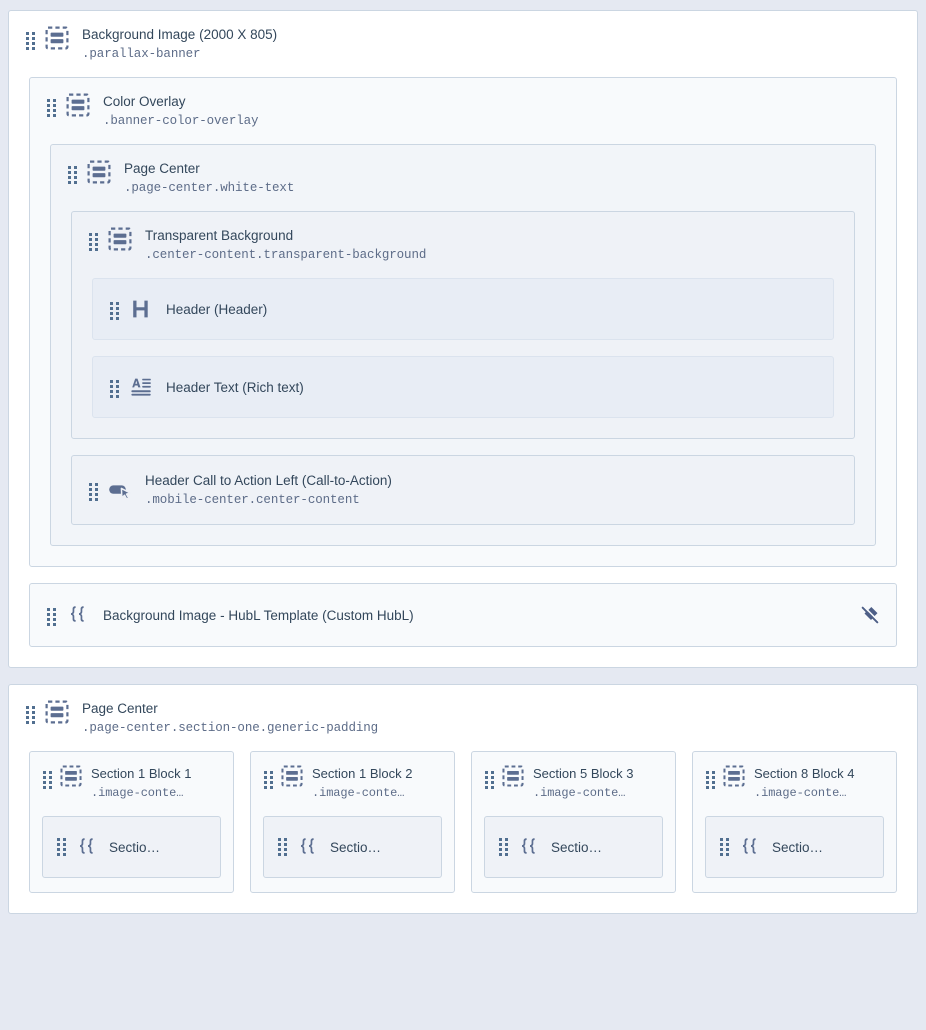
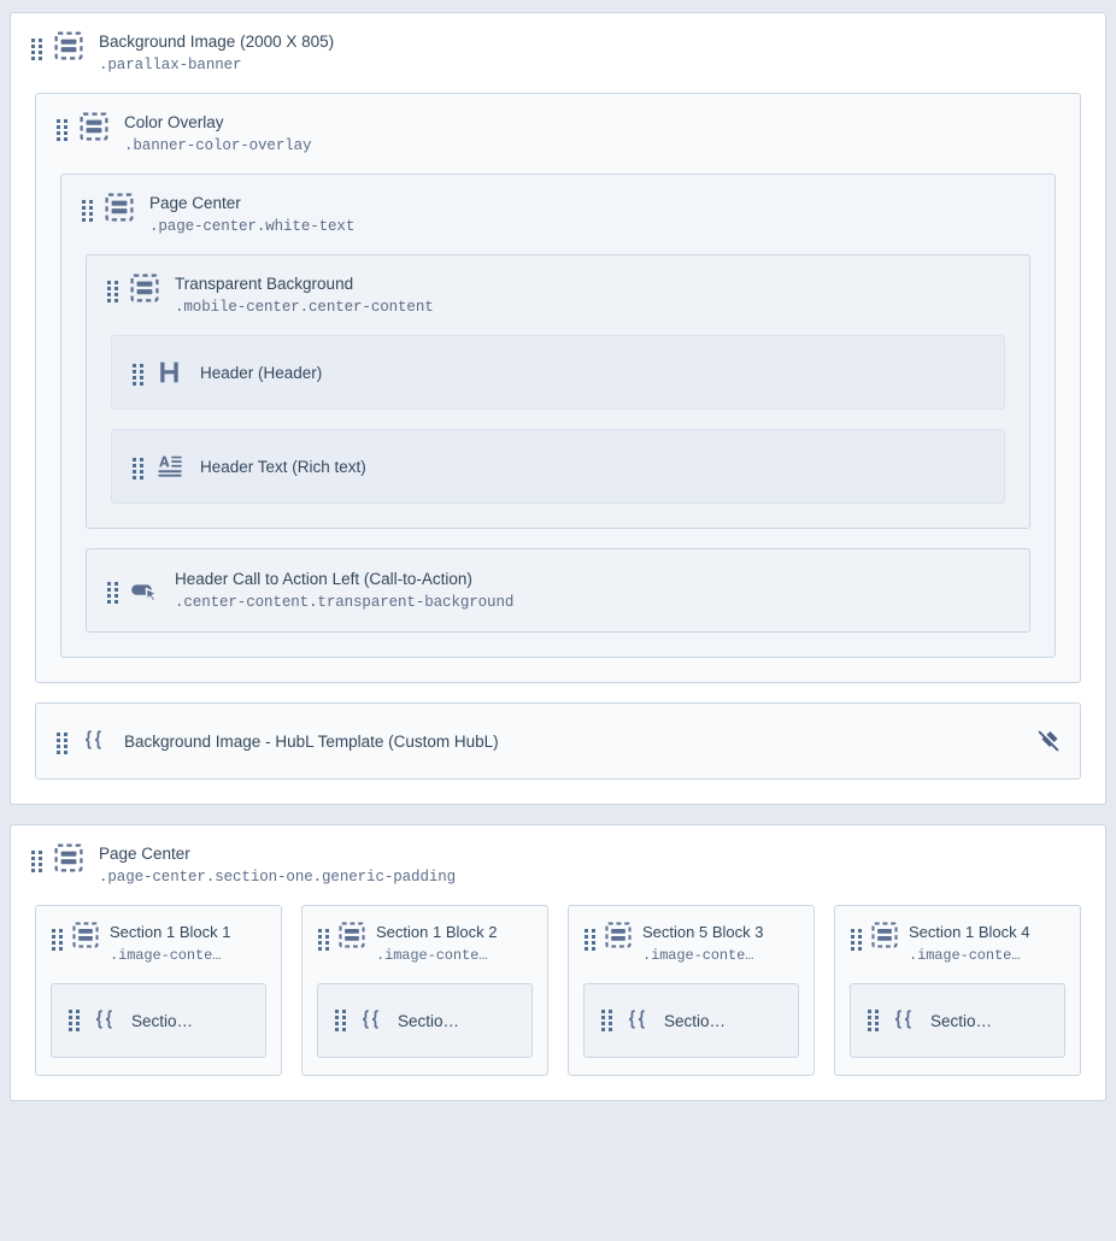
  Background Image (2000 X 805)
  .parallax-banner
  Color Overlay
  .banner-color-overlay
  Page Center
  .page-center.white-text
  Transparent Background
- .center-content.transparent-background
+ .mobile-center.center-content
  Header (Header)
  Header Text (Rich text)
  Header Call to Action Left (Call-to-Action)
- .mobile-center.center-content
+ .center-content.transparent-background
  Background Image - HubL Template (Custom HubL)
  Page Center
  .page-center.section-one.generic-padding
  Section 1 Block 1
  .image-conte…
  Sectio…
  Section 1 Block 2
  .image-conte…
  Sectio…
  Section 5 Block 3
  .image-conte…
  Sectio…
- Section 8 Block 4
+ Section 1 Block 4
  .image-conte…
  Sectio…
